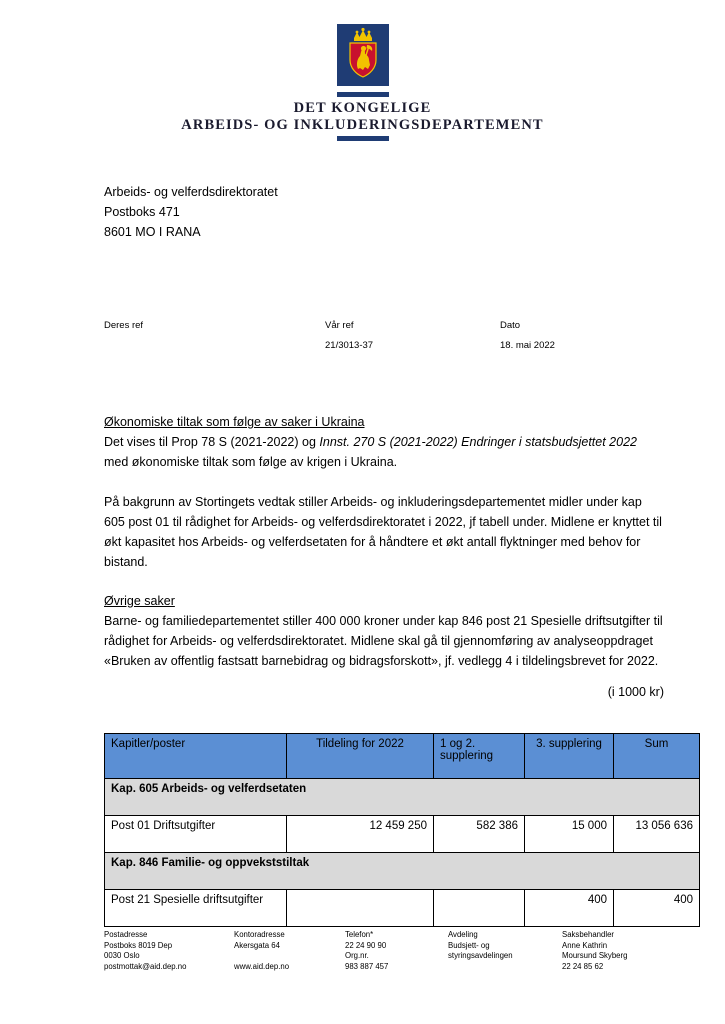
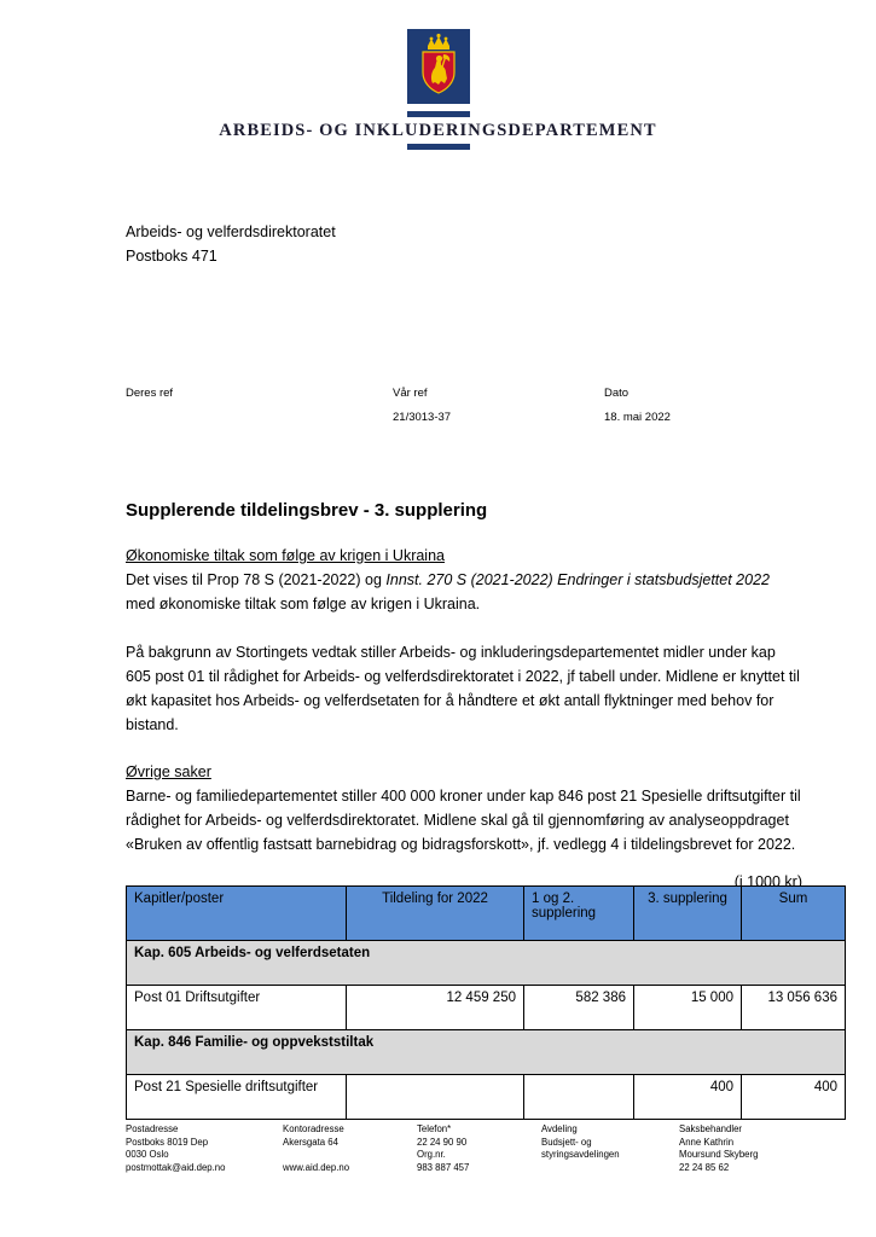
- DET KONGELIGE
  ARBEIDS- OG INKLUDERINGSDEPARTEMENT
  Arbeids- og velferdsdirektoratet
  Postboks 471
- 8601 MO I RANA
  Deres ref
  Vår ref
  21/3013-37
  Dato
  18. mai 2022
+ Supplerende tildelingsbrev - 3. supplering
- Økonomiske tiltak som følge av saker i Ukraina
+ Økonomiske tiltak som følge av krigen i Ukraina
  Det vises til Prop 78 S (2021-2022) og Innst. 270 S (2021-2022) Endringer i statsbudsjettet 2022 med økonomiske tiltak som følge av krigen i Ukraina.
  På bakgrunn av Stortingets vedtak stiller Arbeids- og inkluderingsdepartementet midler under kap 605 post 01 til rådighet for Arbeids- og velferdsdirektoratet i 2022, jf tabell under. Midlene er knyttet til økt kapasitet hos Arbeids- og velferdsetaten for å håndtere et økt antall flyktninger med behov for bistand.
  Øvrige saker
  Barne- og familiedepartementet stiller 400 000 kroner under kap 846 post 21 Spesielle driftsutgifter til rådighet for Arbeids- og velferdsdirektoratet. Midlene skal gå til gjennomføring av analyseoppdraget «Bruken av offentlig fastsatt barnebidrag og bidragsforskott», jf. vedlegg 4 i tildelingsbrevet for 2022.
  (i 1000 kr)
  Kapitler/poster	Tildeling for 2022	1 og 2. supplering	3. supplering	Sum
  Kap. 605 Arbeids- og velferdsetaten
  Post 01 Driftsutgifter	12 459 250	582 386	15 000	13 056 636
  Kap. 846 Familie- og oppvekststiltak
  Post 21 Spesielle driftsutgifter			400	400
  Postadresse
  Postboks 8019 Dep
  0030 Oslo
  postmottak@aid.dep.no
  Kontoradresse
  Akersgata 64
  www.aid.dep.no
  Telefon*
  22 24 90 90
  Org.nr.
  983 887 457
  Avdeling
  Budsjett- og
  styringsavdelingen
  Saksbehandler
  Anne Kathrin
  Moursund Skyberg
  22 24 85 62
